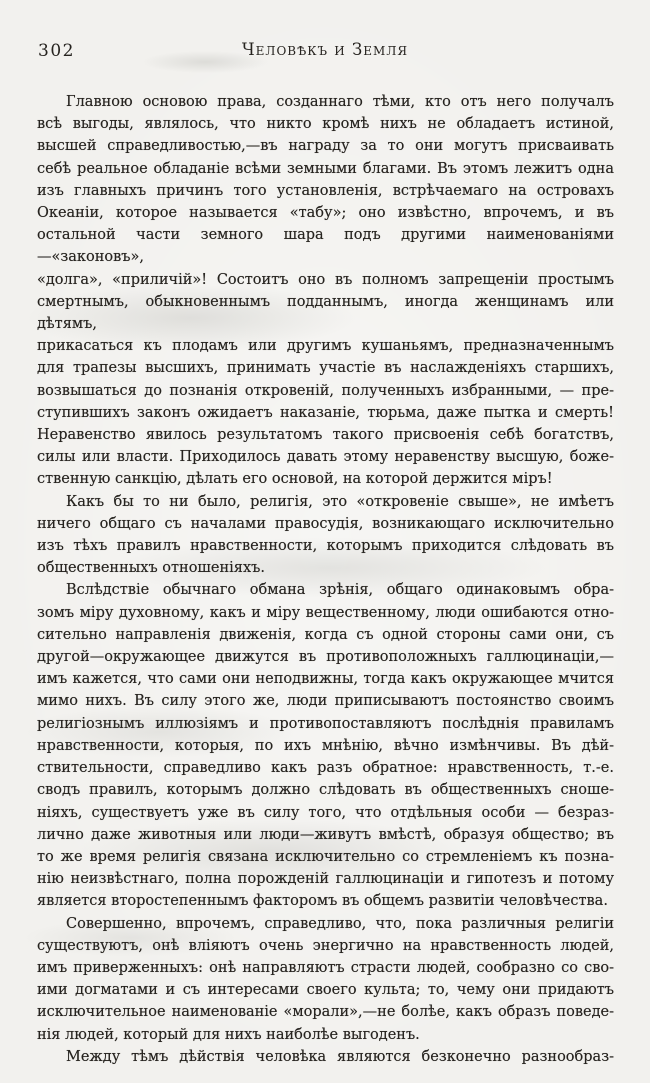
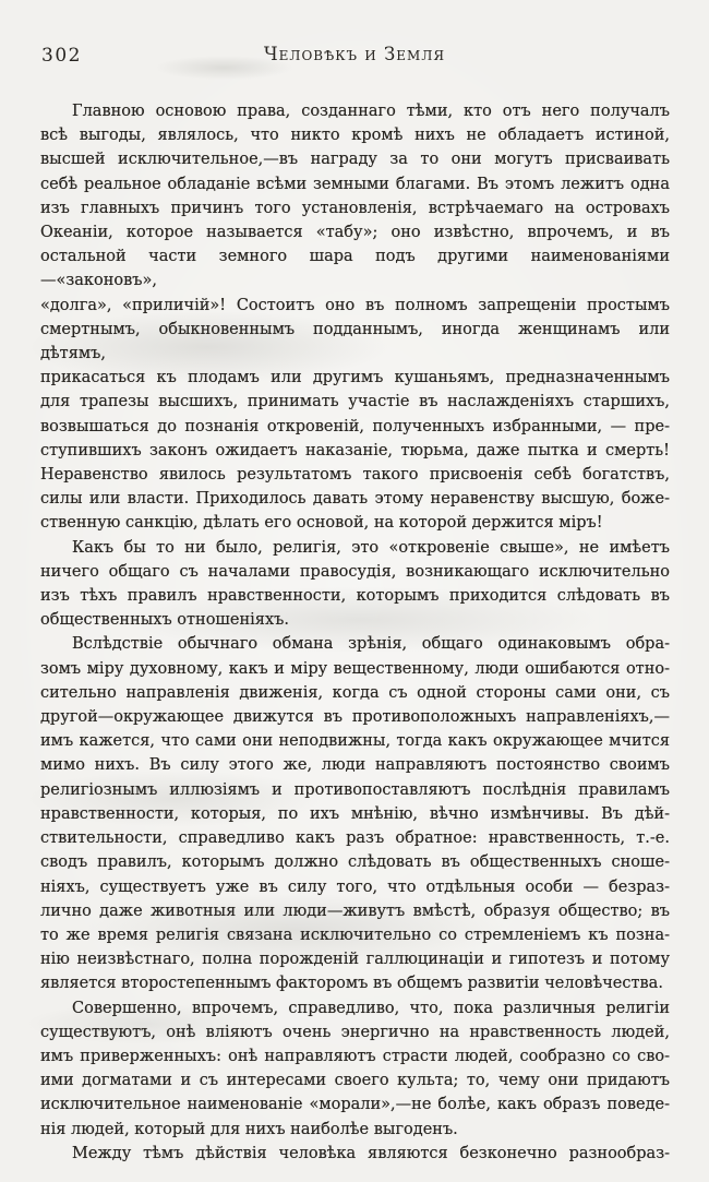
  302
  Человѣкъ и Земля
  Главною основою права, созданнаго тѣми, кто отъ него получалъ
  всѣ выгоды, являлось, что никто кромѣ нихъ не обладаетъ истиной,
- высшей справедливостью,—въ награду за то они могутъ присваивать
+ высшей исключительное,—въ награду за то они могутъ присваивать
  себѣ реальное обладаніе всѣми земными благами. Въ этомъ лежитъ одна
  изъ главныхъ причинъ того установленія, встрѣчаемаго на островахъ
  Океаніи, которое называется «табу»; оно извѣстно, впрочемъ, и въ
  остальной части земного шара подъ другими наименованіями—«законовъ»,
  «долга», «приличій»! Состоитъ оно въ полномъ запрещеніи простымъ
  смертнымъ, обыкновеннымъ подданнымъ, иногда женщинамъ или дѣтямъ,
  прикасаться къ плодамъ или другимъ кушаньямъ, предназначеннымъ
  для трапезы высшихъ, принимать участіе въ наслажденіяхъ старшихъ,
  возвышаться до познанія откровеній, полученныхъ избранными, — пре-
  ступившихъ законъ ожидаетъ наказаніе, тюрьма, даже пытка и смерть!
  Неравенство явилось результатомъ такого присвоенія себѣ богатствъ,
  силы или власти. Приходилось давать этому неравенству высшую, боже-
  ственную санкцію, дѣлать его основой, на которой держится міръ!
  Какъ бы то ни было, религія, это «откровеніе свыше», не имѣетъ
  ничего общаго съ началами правосудія, возникающаго исключительно
  изъ тѣхъ правилъ нравственности, которымъ приходится слѣдовать въ
  общественныхъ отношеніяхъ.
  Вслѣдствіе обычнаго обмана зрѣнія, общаго одинаковымъ обра-
  зомъ міру духовному, какъ и міру вещественному, люди ошибаются отно-
  сительно направленія движенія, когда съ одной стороны сами они, съ
- другой—окружающее движутся въ противоположныхъ галлюцинаціи,—
+ другой—окружающее движутся въ противоположныхъ направленіяхъ,—
  имъ кажется, что сами они неподвижны, тогда какъ окружающее мчится
- мимо нихъ. Въ силу этого же, люди приписываютъ постоянство своимъ
+ мимо нихъ. Въ силу этого же, люди направляютъ постоянство своимъ
  религіознымъ иллюзіямъ и противопоставляютъ послѣднія правиламъ
  нравственности, которыя, по ихъ мнѣнію, вѣчно измѣнчивы. Въ дѣй-
  ствительности, справедливо какъ разъ обратное: нравственность, т.-е.
  сводъ правилъ, которымъ должно слѣдовать въ общественныхъ сноше-
  ніяхъ, существуетъ уже въ силу того, что отдѣльныя особи — безраз-
  лично даже животныя или люди—живутъ вмѣстѣ, образуя общество; въ
  то же время религія связана исключительно со стремленіемъ къ позна-
  нію неизвѣстнаго, полна порожденій галлюцинаціи и гипотезъ и потому
  является второстепеннымъ факторомъ въ общемъ развитіи человѣчества.
  Совершенно, впрочемъ, справедливо, что, пока различныя религіи
  существуютъ, онѣ вліяютъ очень энергично на нравственность людей,
  имъ приверженныхъ: онѣ направляютъ страсти людей, сообразно со сво-
  ими догматами и съ интересами своего культа; то, чему они придаютъ
  исключительное наименованіе «морали»,—не болѣе, какъ образъ поведе-
  нія людей, который для нихъ наиболѣе выгоденъ.
  Между тѣмъ дѣйствія человѣка являются безконечно разнообраз-
